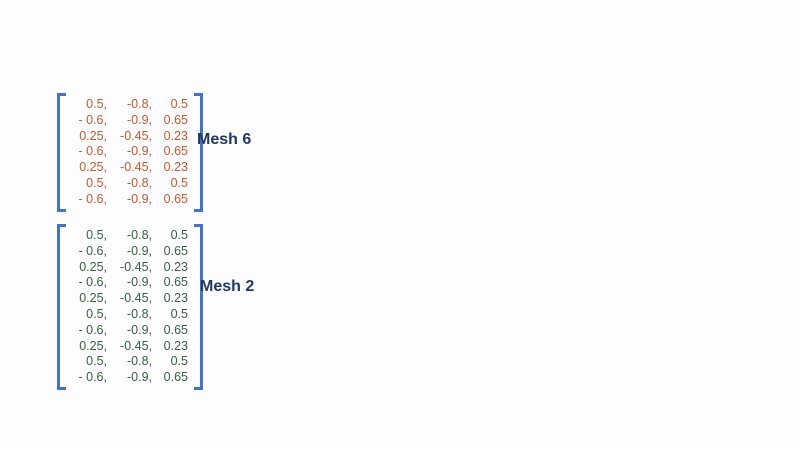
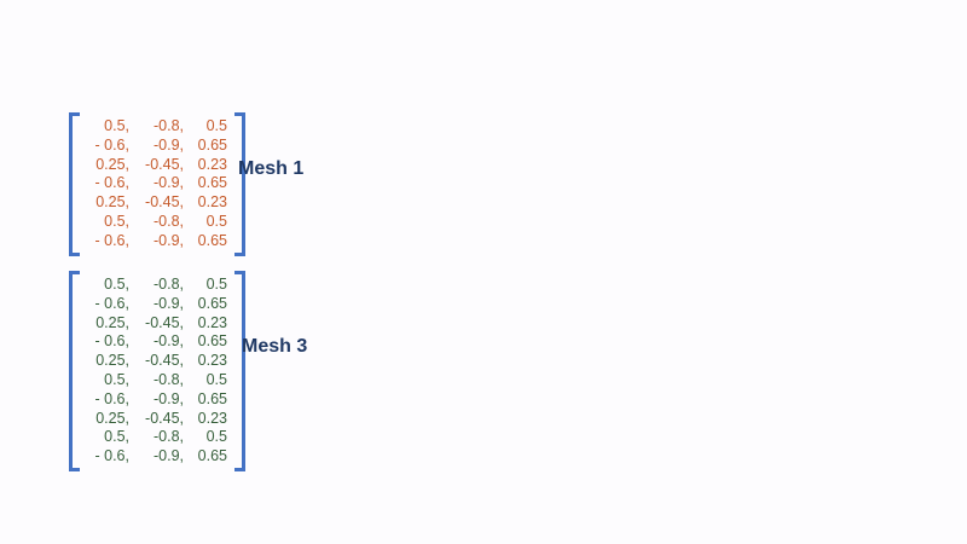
  0.5,
  -0.8,
  0.5
  - 0.6,
  -0.9,
  0.65
  0.25,
  -0.45,
  0.23
  - 0.6,
  -0.9,
  0.65
  0.25,
  -0.45,
  0.23
  0.5,
  -0.8,
  0.5
  - 0.6,
  -0.9,
  0.65
- Mesh 6
+ Mesh 1
  0.5,
  -0.8,
  0.5
  - 0.6,
  -0.9,
  0.65
  0.25,
  -0.45,
  0.23
  - 0.6,
  -0.9,
  0.65
  0.25,
  -0.45,
  0.23
  0.5,
  -0.8,
  0.5
  - 0.6,
  -0.9,
  0.65
  0.25,
  -0.45,
  0.23
  0.5,
  -0.8,
  0.5
  - 0.6,
  -0.9,
  0.65
- Mesh 2
+ Mesh 3
